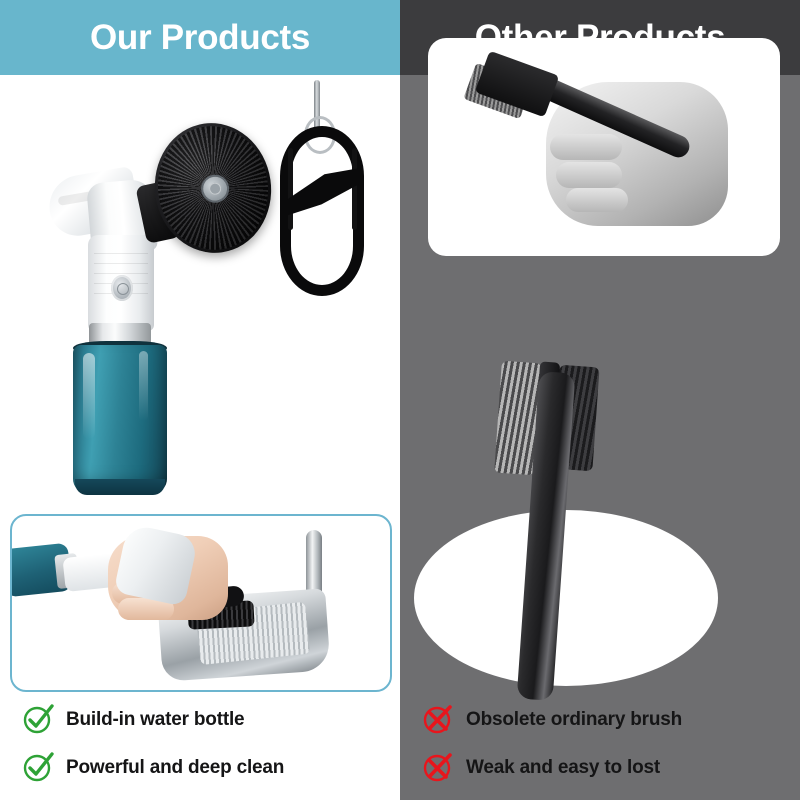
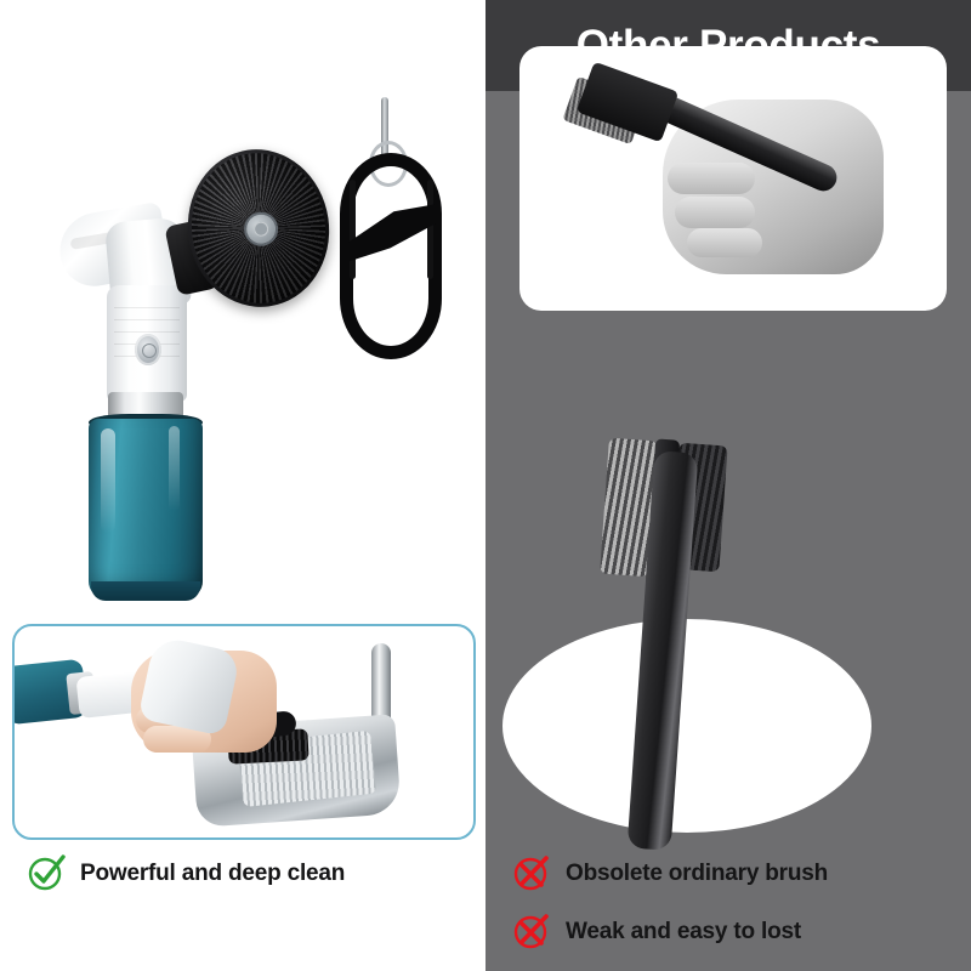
- Our Products
- Build-in water bottle
  Powerful and deep clean
  Obsolete ordinary brush
  Weak and easy to lost
